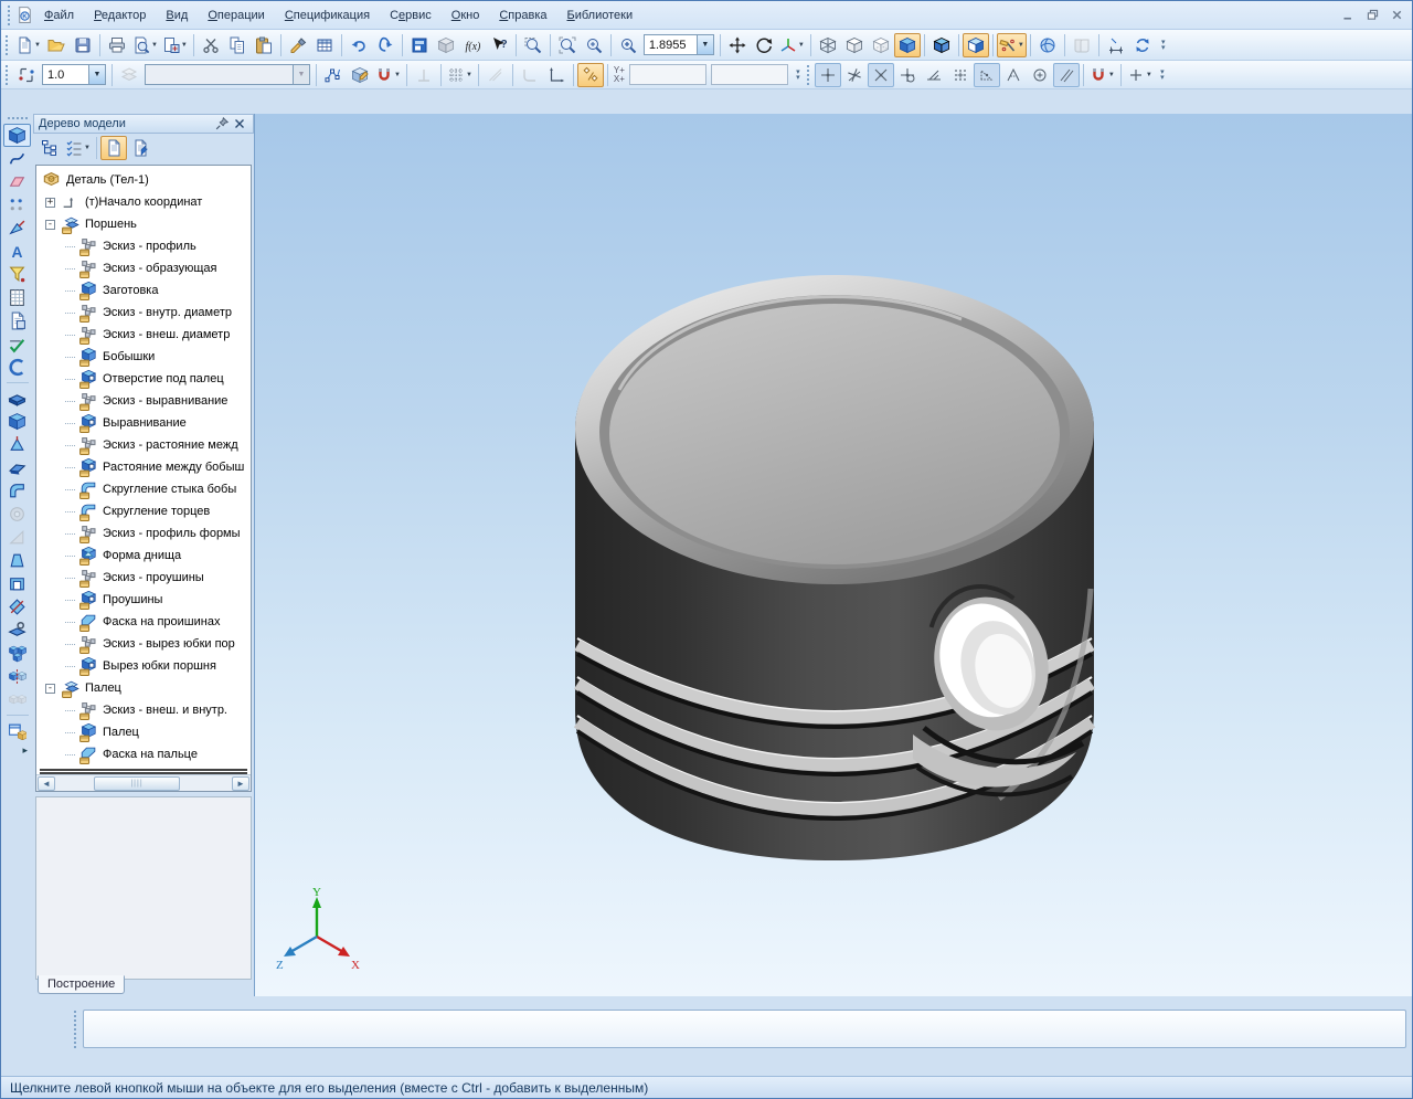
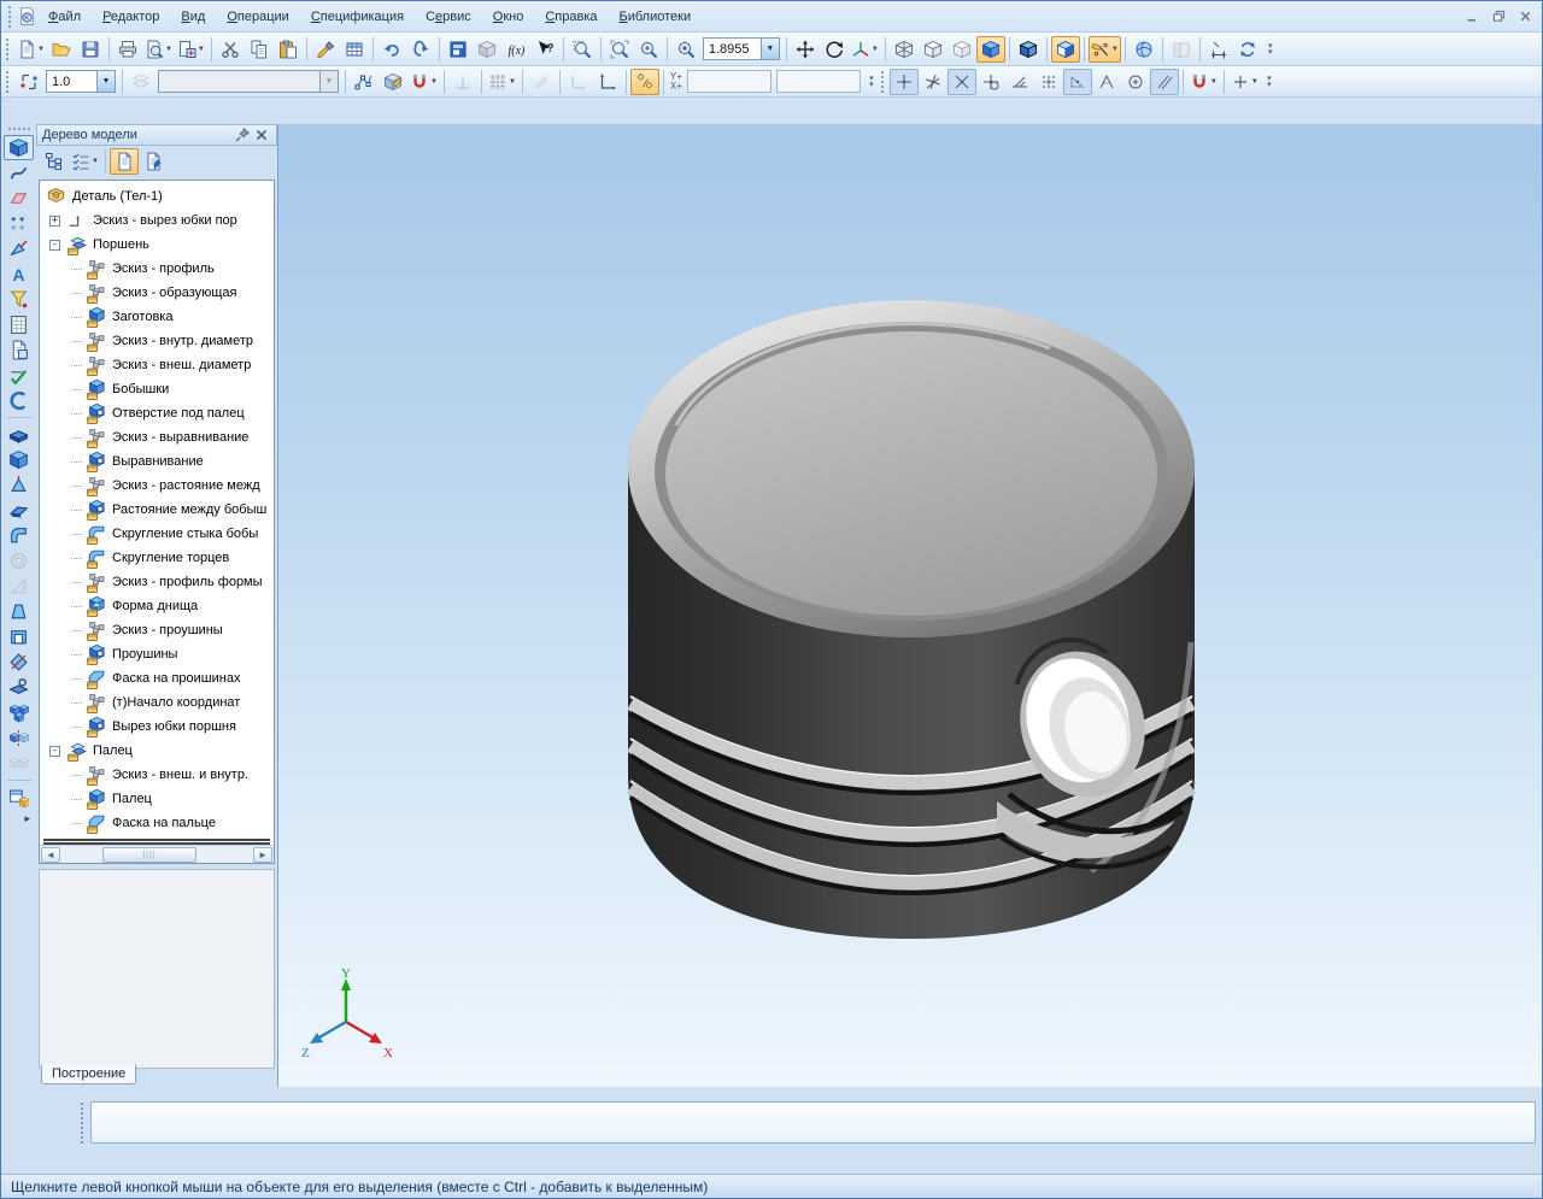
  Файл
  Редактор
  Вид
  Операции
  Спецификация
  Сервис
  Окно
  Справка
  Библиотеки
  f(x)
  ?
  1.8955
  1.0
  Y+
  X+
  A
  ▸
  Дерево модели
  Деталь (Тел-1)
  +
- (т)Начало координат
+ Эскиз - вырез юбки пор
  -
  Поршень
  Эскиз - профиль
  Эскиз - образующая
  Заготовка
  Эскиз - внутр. диаметр
  Эскиз - внеш. диаметр
  Бобышки
  Отверстие под палец
  Эскиз - выравнивание
  Выравнивание
  Эскиз - растояние межд
  Растояние между бобыш
  Скругление стыка бобы
  Скругление торцев
  Эскиз - профиль формы
  Форма днища
  Эскиз - проушины
  Проушины
  Фаска на проишинах
- Эскиз - вырез юбки пор
+ (т)Начало координат
  Вырез юбки поршня
  -
  Палец
  Эскиз - внеш. и внутр.
  Палец
  Фаска на пальце
  ◄
  ►
  Построение
  Y
  X
  Z
  Щелкните левой кнопкой мыши на объекте для его выделения (вместе с Ctrl - добавить к выделенным)
